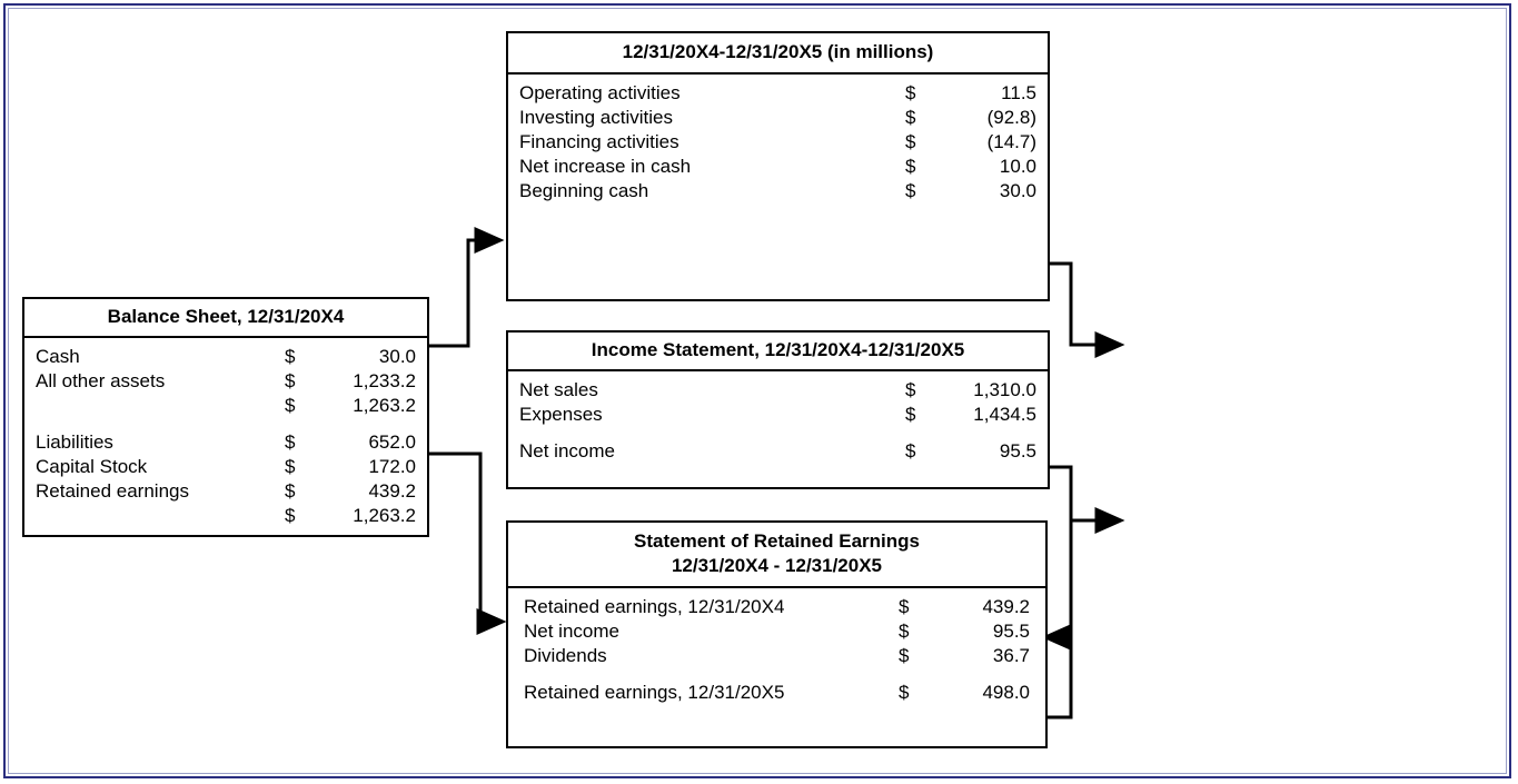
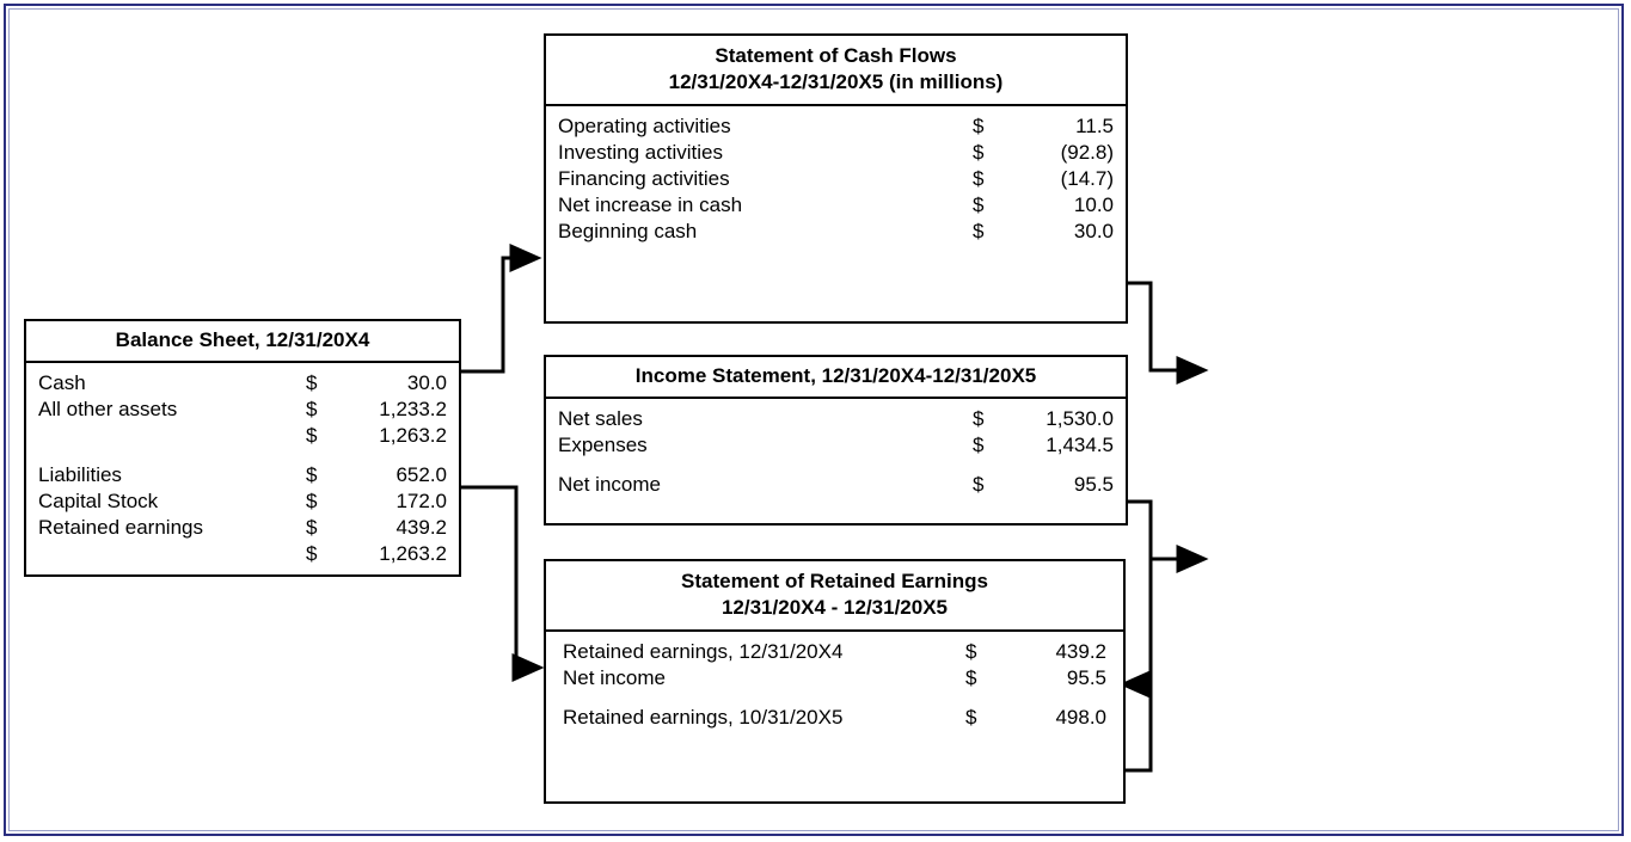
  Balance Sheet, 12/31/20X4
  Cash	$	30.0
  All other assets	$	1,233.2
  	$	1,263.2
  Liabilities	$	652.0
  Capital Stock	$	172.0
  Retained earnings	$	439.2
  	$	1,263.2
+ Statement of Cash Flows
  12/31/20X4-12/31/20X5 (in millions)
  Operating activities	$	11.5
  Investing activities	$	(92.8)
  Financing activities	$	(14.7)
  Net increase in cash	$	10.0
  Beginning cash	$	30.0
  Income Statement, 12/31/20X4-12/31/20X5
- Net sales	$	1,310.0
+ Net sales	$	1,530.0
  Expenses	$	1,434.5
  Net income	$	95.5
  Statement of Retained Earnings
  12/31/20X4 - 12/31/20X5
  Retained earnings, 12/31/20X4	$	439.2
  Net income	$	95.5
- Dividends	$	36.7
- Retained earnings, 12/31/20X5	$	498.0
+ Retained earnings, 10/31/20X5	$	498.0
